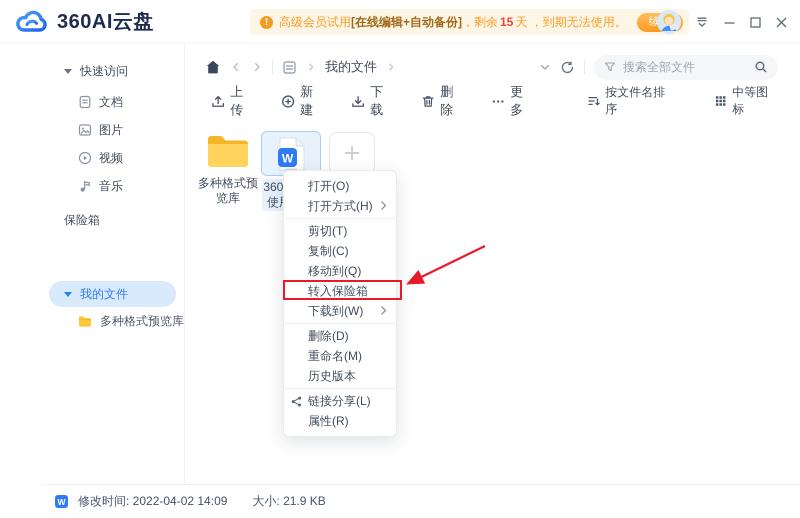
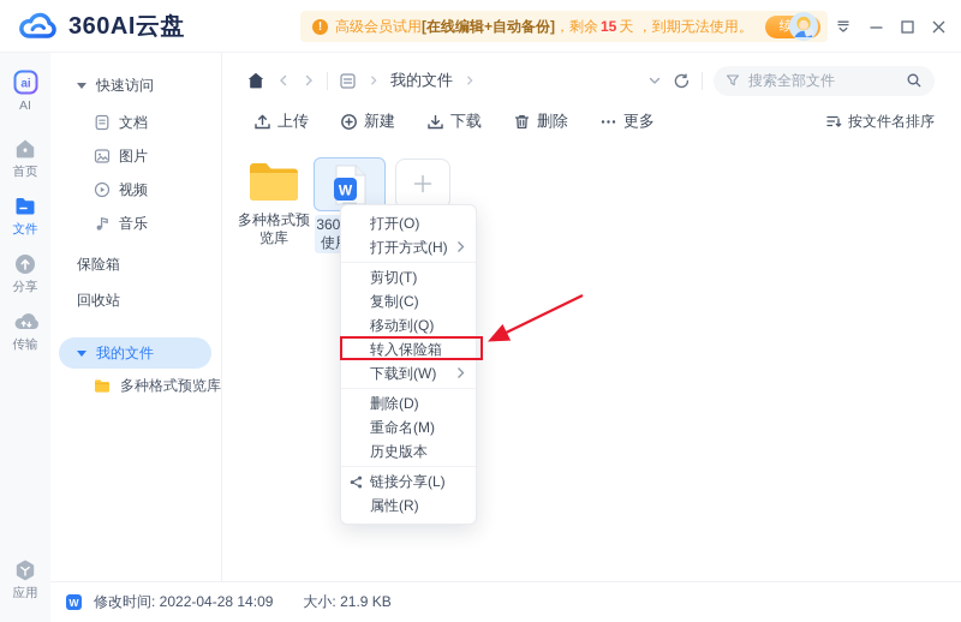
  360AI云盘
  !
  高级会员试用
  [在线编辑+自动备份]
  ，剩余
  15
  天 ，到期无法使用。
+ ai
+ AI
+ 首页
+ 文件
+ 分享
+ 传输
+ 应用
  快速访问
  文档
  图片
  视频
  音乐
  保险箱
+ 回收站
  我的文件
  多种格式预览库
  我的文件
  搜索全部文件
  上传
  新建
  下载
  删除
  更多
  按文件名排序
- 中等图标
  多种格式预览库
  W
  打开(O)
  打开方式(H)
  剪切(T)
  复制(C)
  移动到(Q)
  转入保险箱
  下载到(W)
  删除(D)
  重命名(M)
  历史版本
  链接分享(L)
  属性(R)
  W
- 修改时间: 2022-04-02 14:09
+ 修改时间: 2022-04-28 14:09
  大小: 21.9 KB
